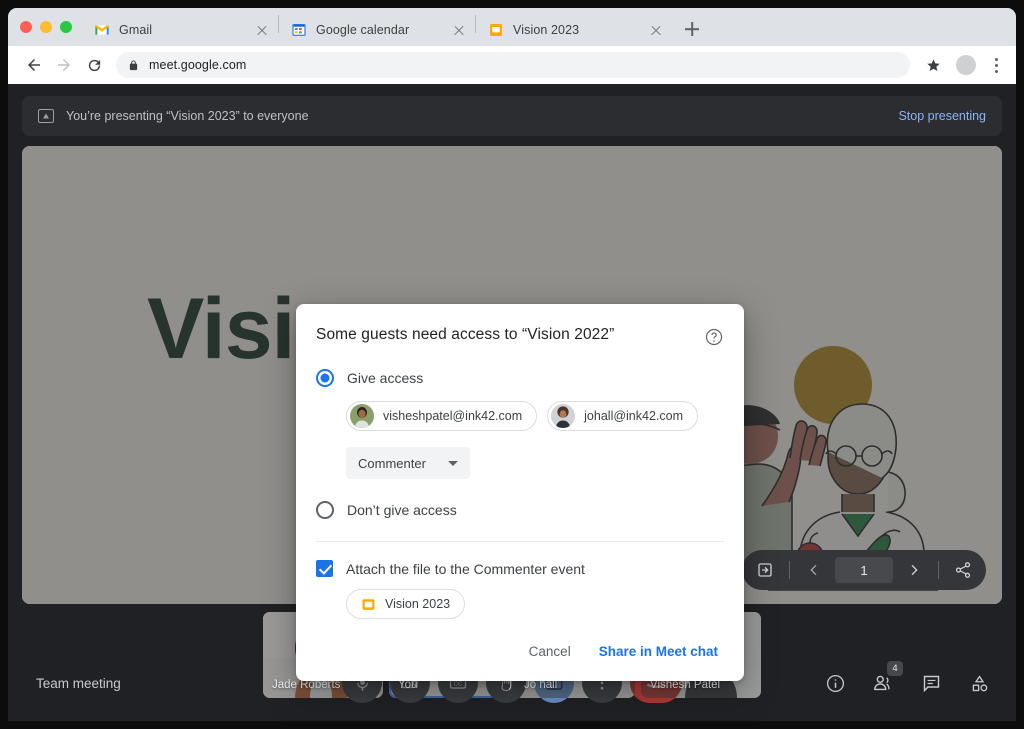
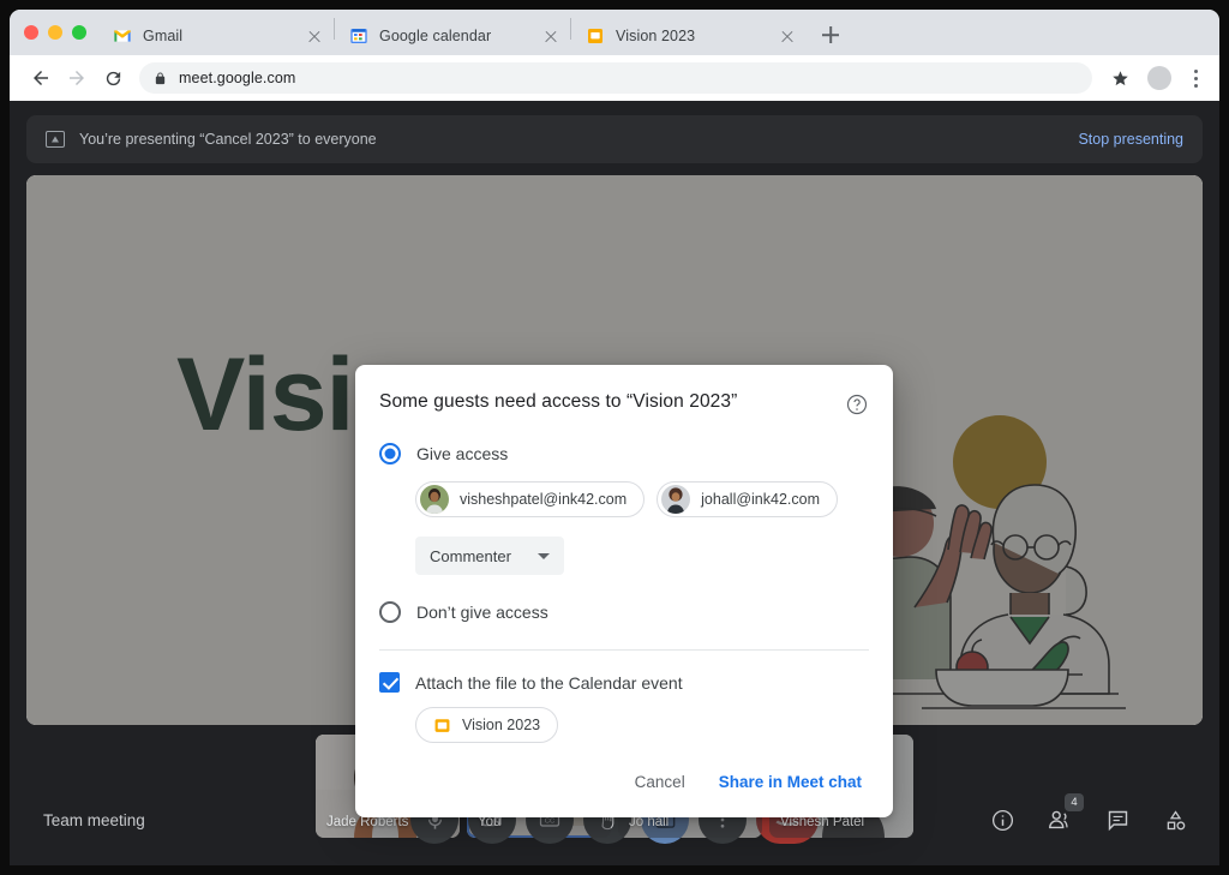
  Gmail
  Google calendar
  Vision 2023
  meet.google.com
- You’re presenting “Vision 2023” to everyone
+ You’re presenting “Cancel 2023” to everyone
  Stop presenting
  Visi
- 1
  Jade Roberts
  You
  Jo hall
  Vishesh Patel
  Team meeting
  4
- Some guests need access to “Vision 2022”
+ Some guests need access to “Vision 2023”
  Give access
  visheshpatel@ink42.com
  johall@ink42.com
  Commenter
  Don’t give access
- Attach the file to the Commenter event
+ Attach the file to the Calendar event
  Vision 2023
  Cancel
  Share in Meet chat
